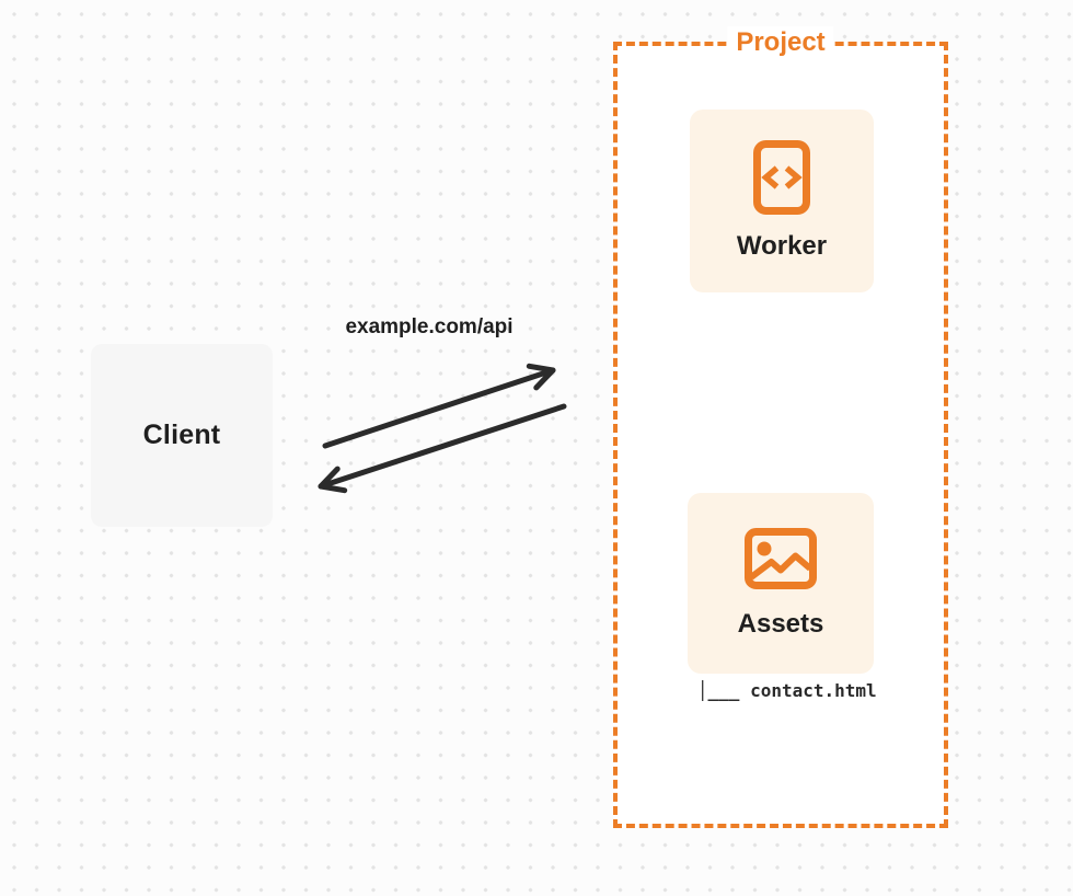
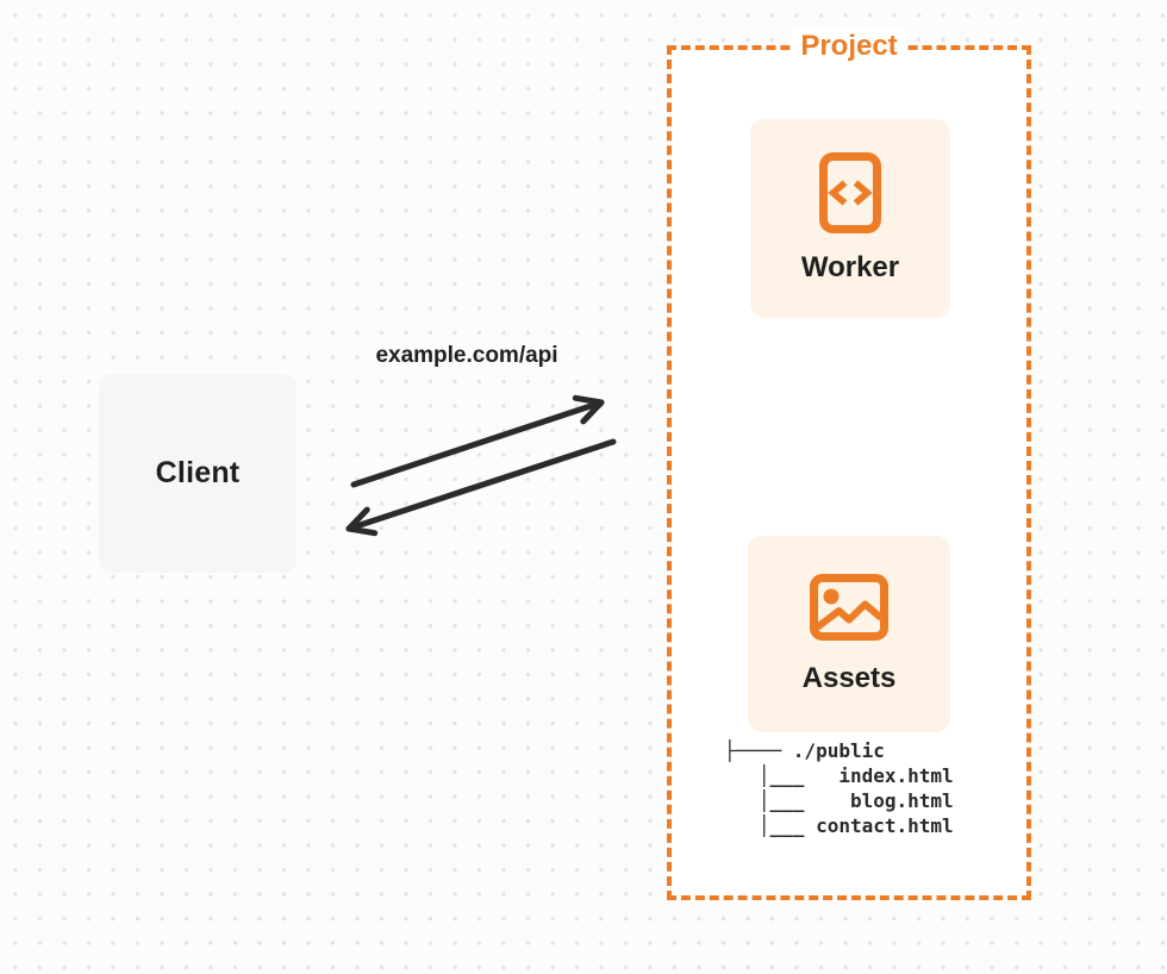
  Client
  example.com/api
  Project
  Worker
  Assets
+ ├──── ./public
+ │___ index.html
+ │___ blog.html
  │___ contact.html
